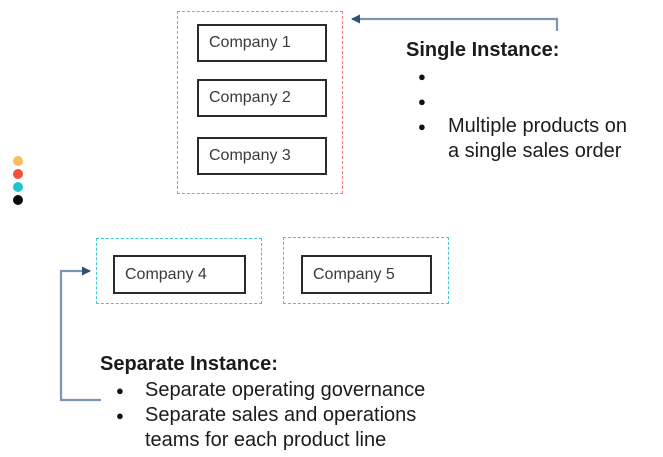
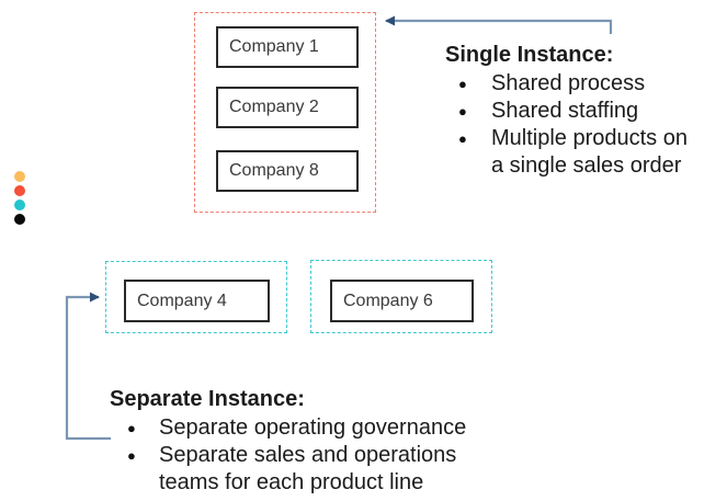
  Company 1
  Company 2
- Company 3
+ Company 8
  Company 4
- Company 5
+ Company 6
  Single Instance:
  ●
+ Shared process
  ●
+ Shared staffing
  ●
  Multiple products on
  a single sales order
  Separate Instance:
  ●
  Separate operating governance
  ●
  Separate sales and operations
  teams for each product line
